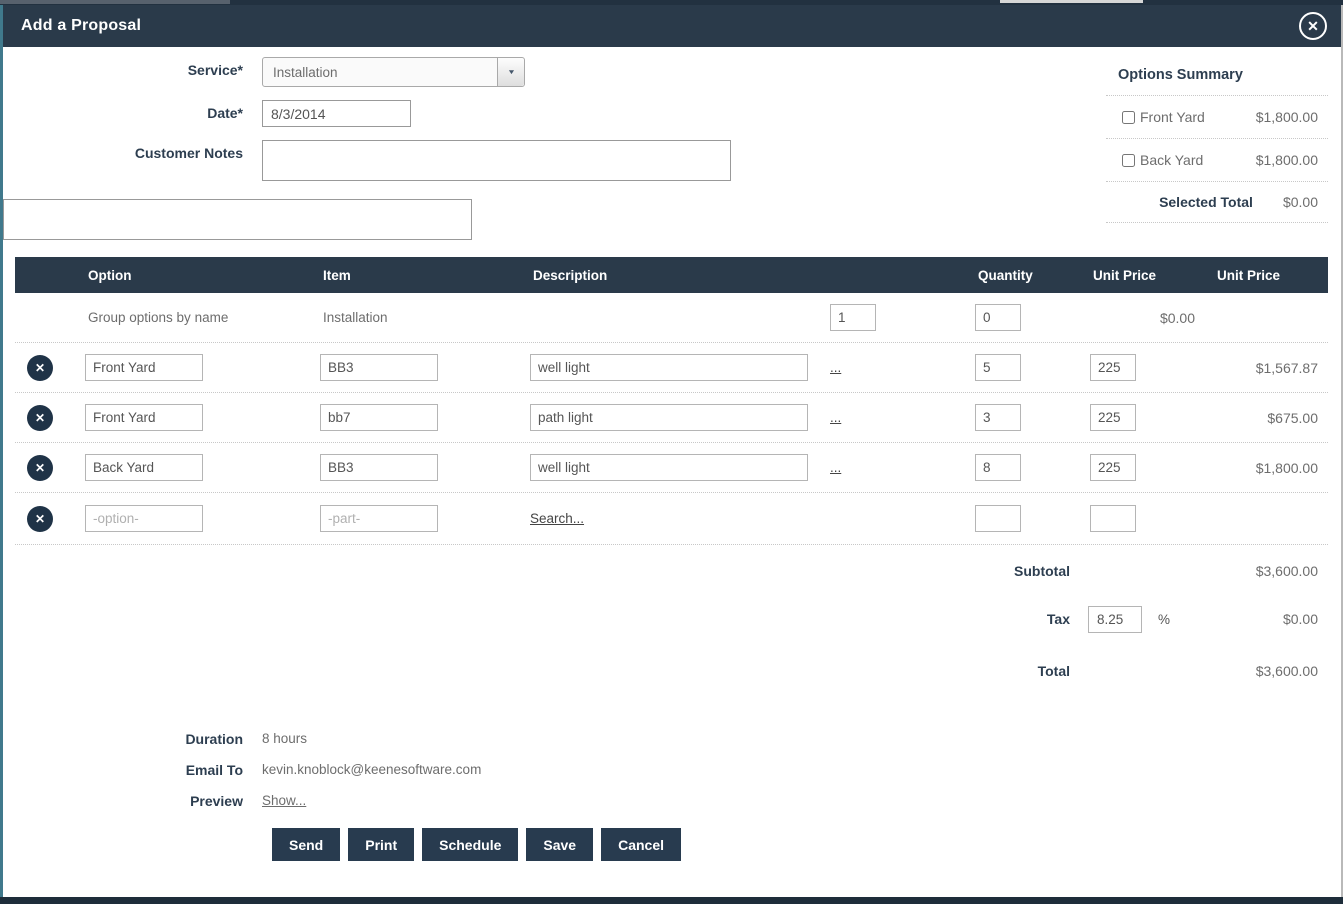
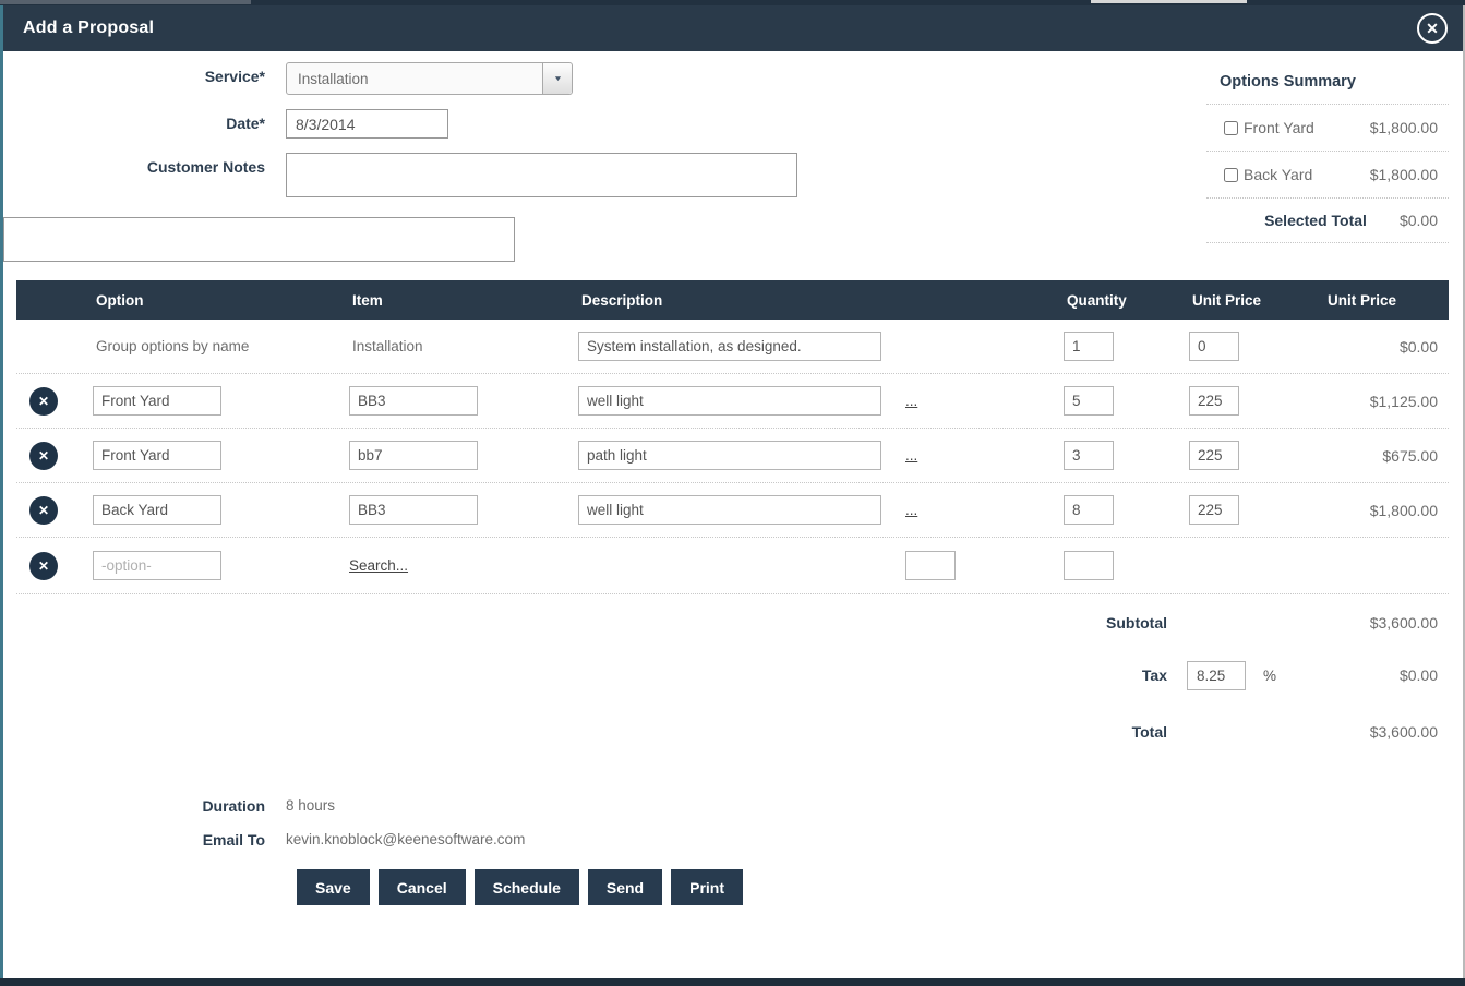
  Add a Proposal
  ✕
  Service*
  Installation
  Date*
  8/3/2014
  Customer Notes
  Options Summary
  Front Yard
  $1,800.00
  Back Yard
  $1,800.00
  Selected Total
  $0.00
  Option
  Item
  Description
  Quantity
  Unit Price
  Unit Price
  Group options by name
  Installation
+ System installation, as designed.
  1
  0
  $0.00
  ✕
  Front Yard
  BB3
  well light
  ...
  5
  225
- $1,567.87
+ $1,125.00
  ✕
  Front Yard
  bb7
  path light
  ...
  3
  225
  $675.00
  ✕
  Back Yard
  BB3
  well light
  ...
  8
  225
  $1,800.00
  ✕
  -option-
- -part-
  Search...
  Subtotal
  $3,600.00
  Tax
  8.25
  %
  $0.00
  Total
  $3,600.00
  Duration
  8 hours
  Email To
  kevin.knoblock@keenesoftware.com
- Preview
- Show...
- Send
+ Save
- Print
+ Cancel
  Schedule
- Save
+ Send
- Cancel
+ Print
